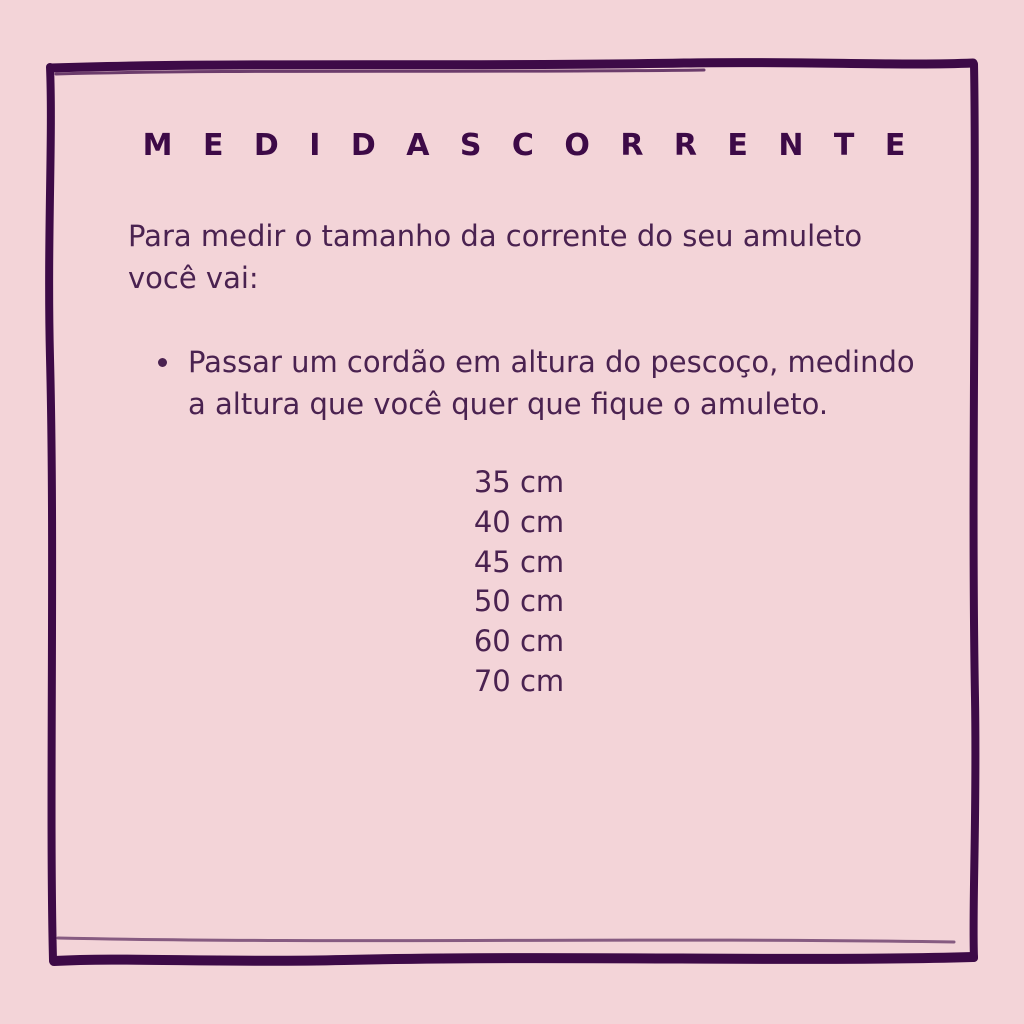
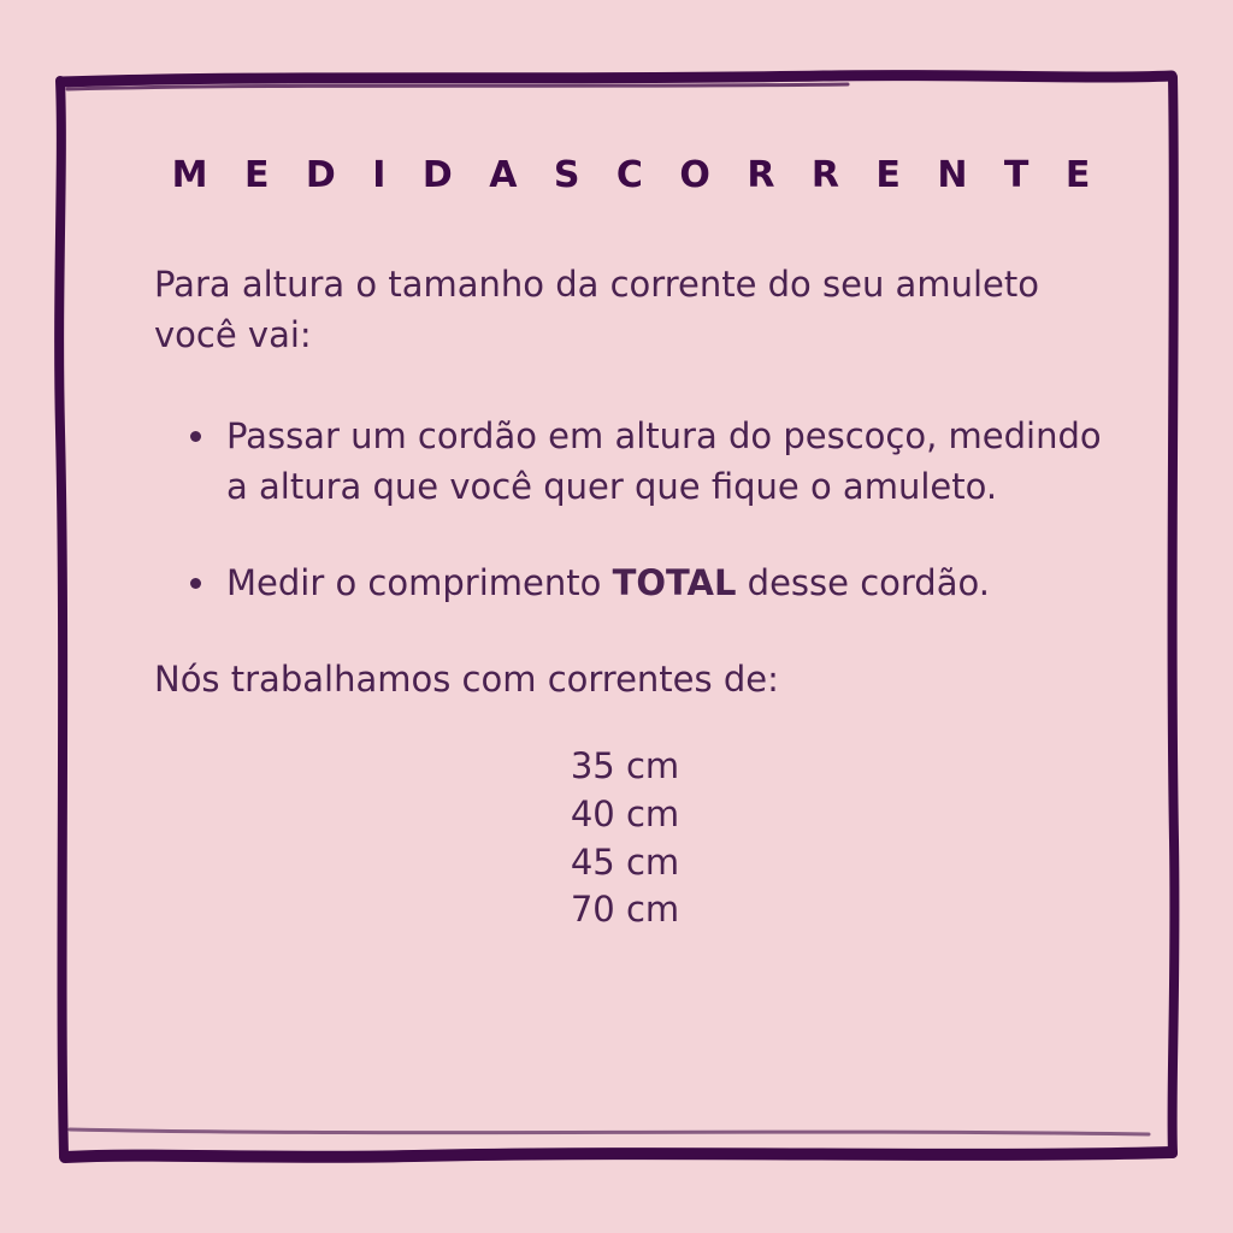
  M E D I D A S C O R R E N T E
- Para medir o tamanho da corrente do seu amuleto você vai:
+ Para altura o tamanho da corrente do seu amuleto você vai:
  Passar um cordão em altura do pescoço, medindo a altura que você quer que fique o amuleto.
+ Medir o comprimento TOTAL desse cordão.
+ Nós trabalhamos com correntes de:
  35 cm
  40 cm
  45 cm
- 50 cm
- 60 cm
  70 cm
